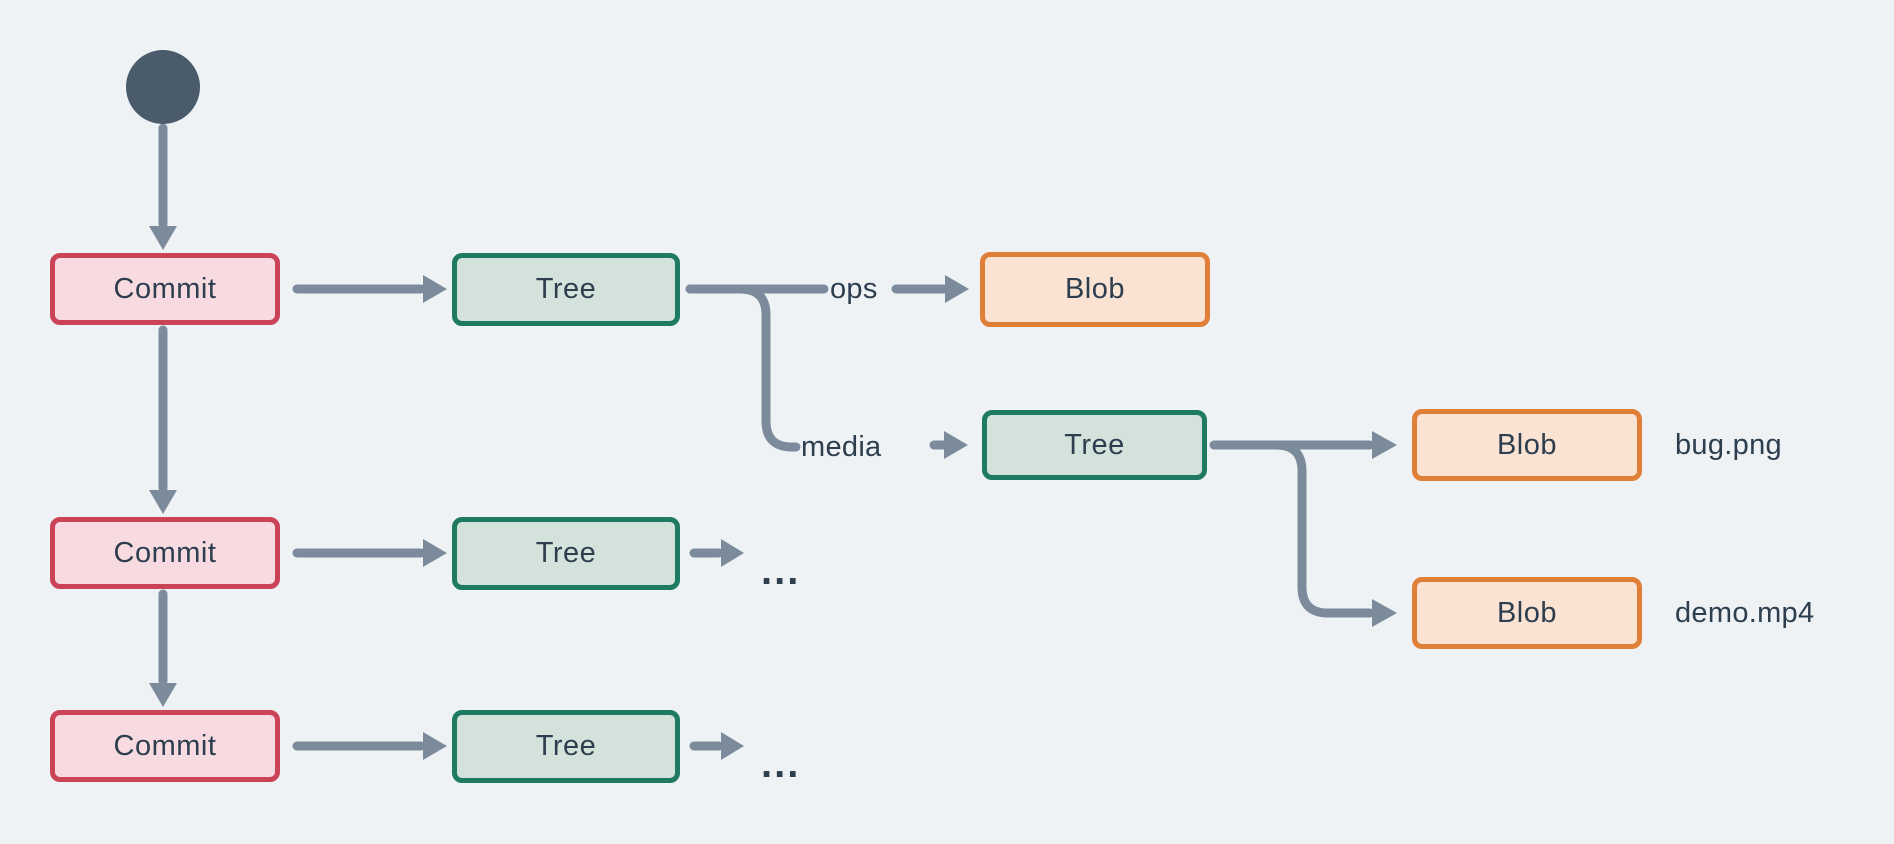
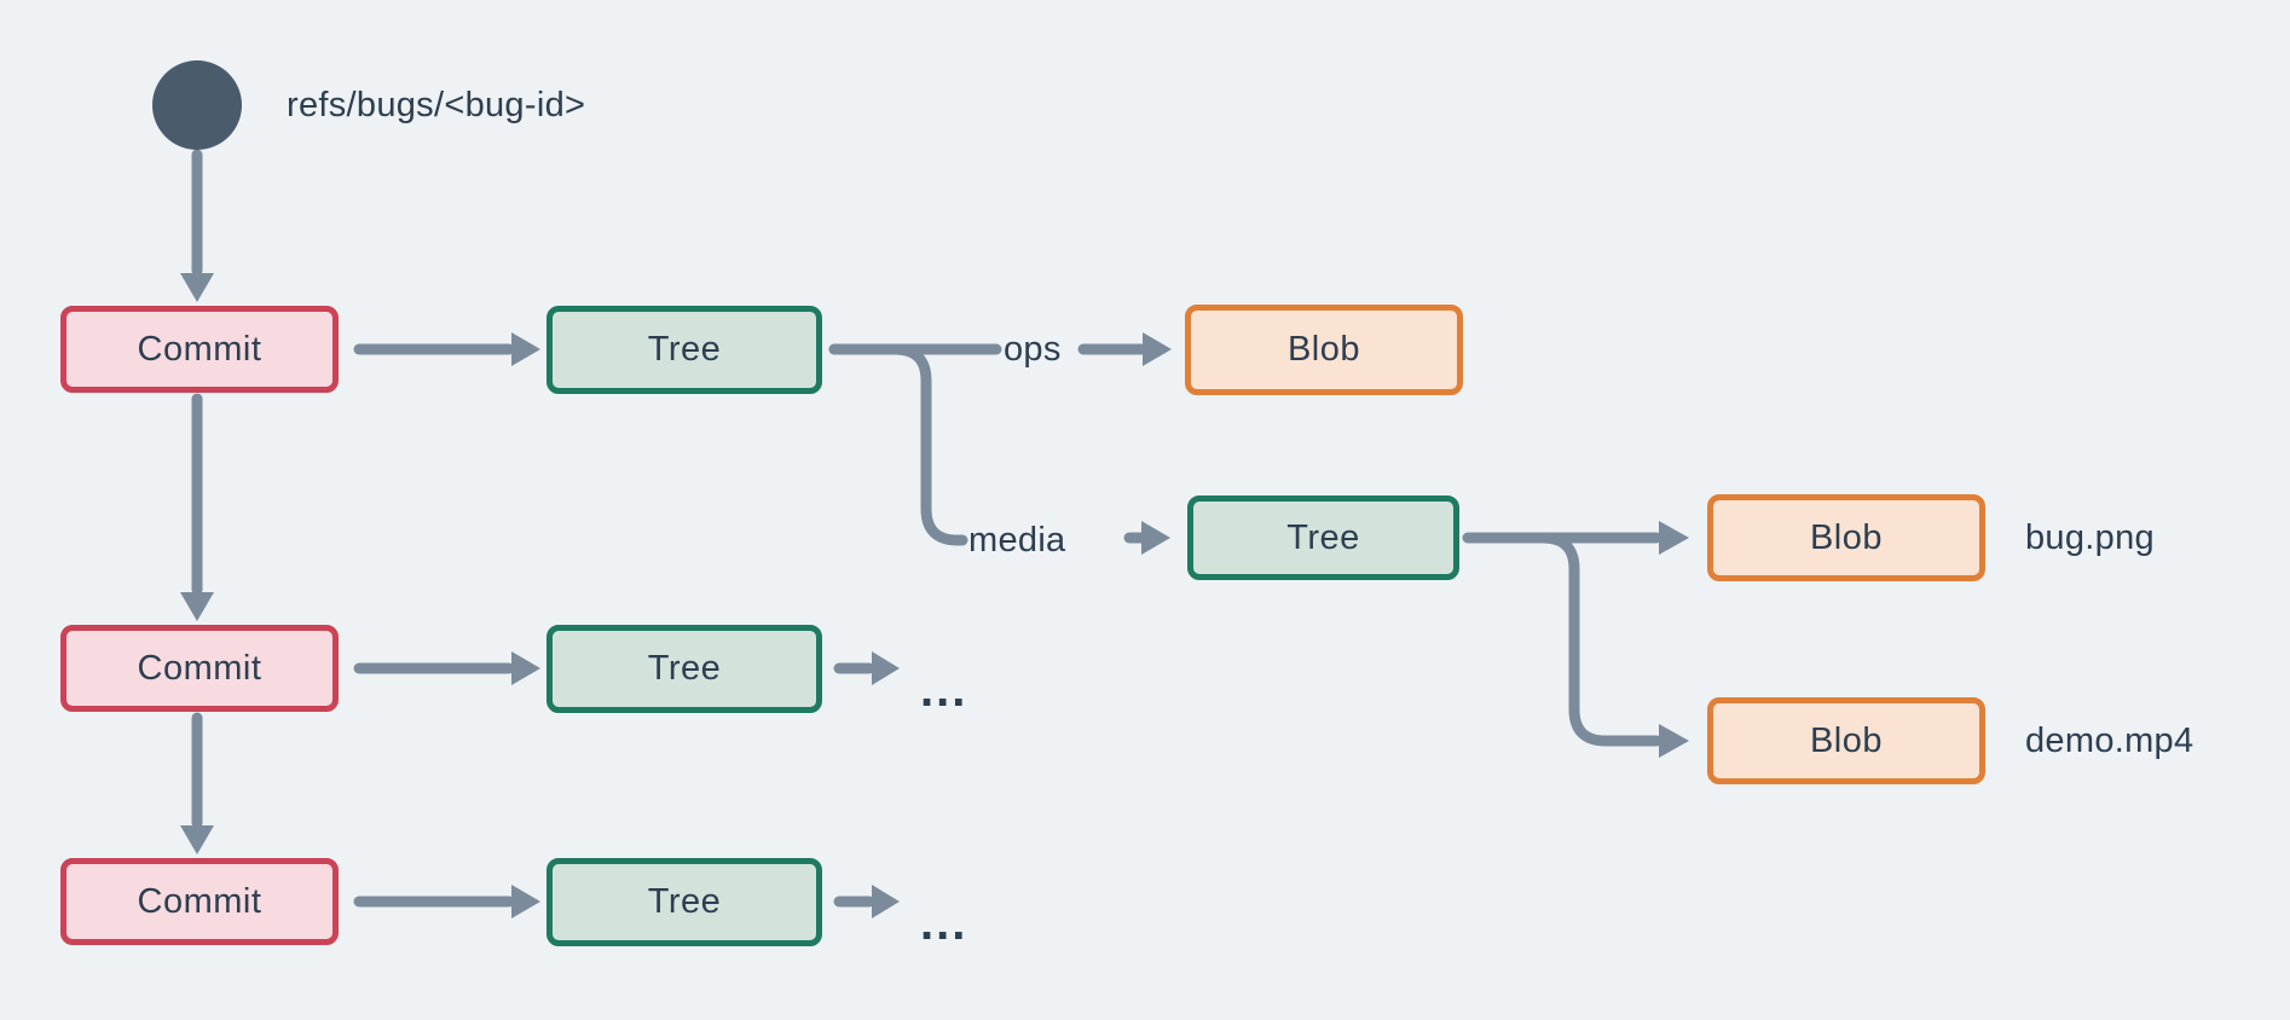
+ refs/bugs/<bug-id>
  Commit
  Tree
  ops
  Blob
  media
  Tree
  Blob
  bug.png
  Blob
  demo.mp4
  Commit
  Tree
  ...
  Commit
  Tree
  ...
